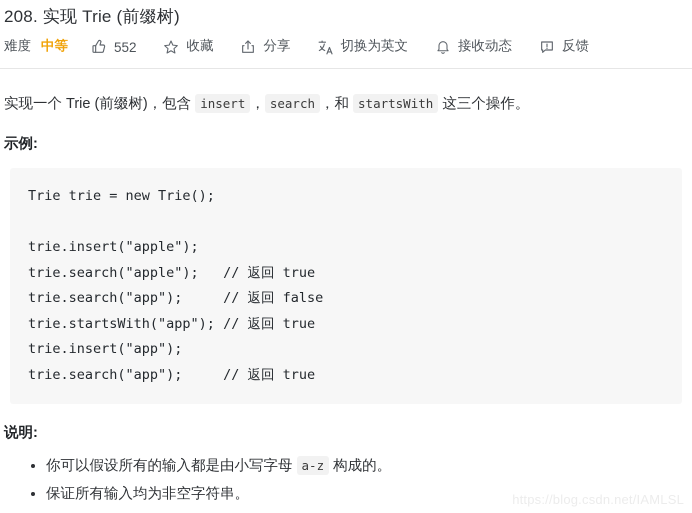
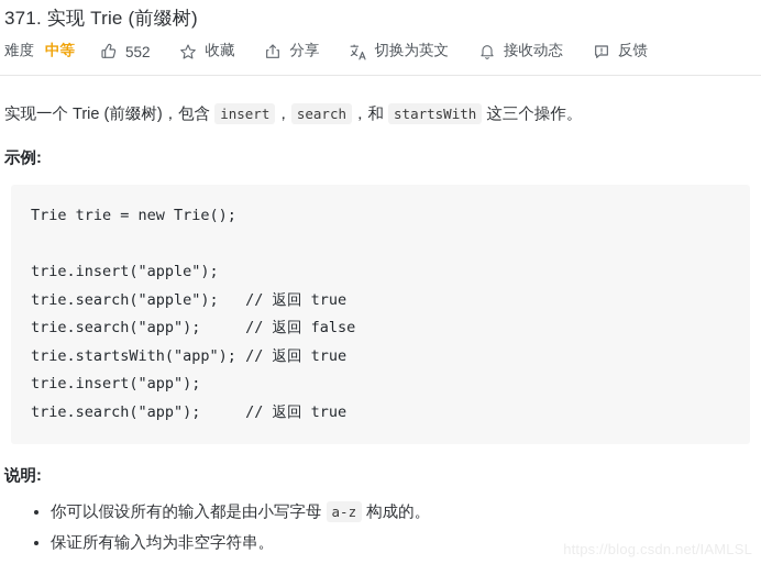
- 208. 实现 Trie (前缀树)
+ 371. 实现 Trie (前缀树)
  难度
  中等
  552
  收藏
  分享
  切换为英文
  接收动态
  反馈
  实现一个 Trie (前缀树)，包含 insert ， search ，和 startsWith 这三个操作。
  示例:
  Trie trie = new Trie();
  trie.insert("apple");
  trie.search("apple"); // 返回 true
  trie.search("app"); // 返回 false
  trie.startsWith("app"); // 返回 true
  trie.insert("app");
  trie.search("app"); // 返回 true
  说明:
  你可以假设所有的输入都是由小写字母 a-z 构成的。
  保证所有输入均为非空字符串。
